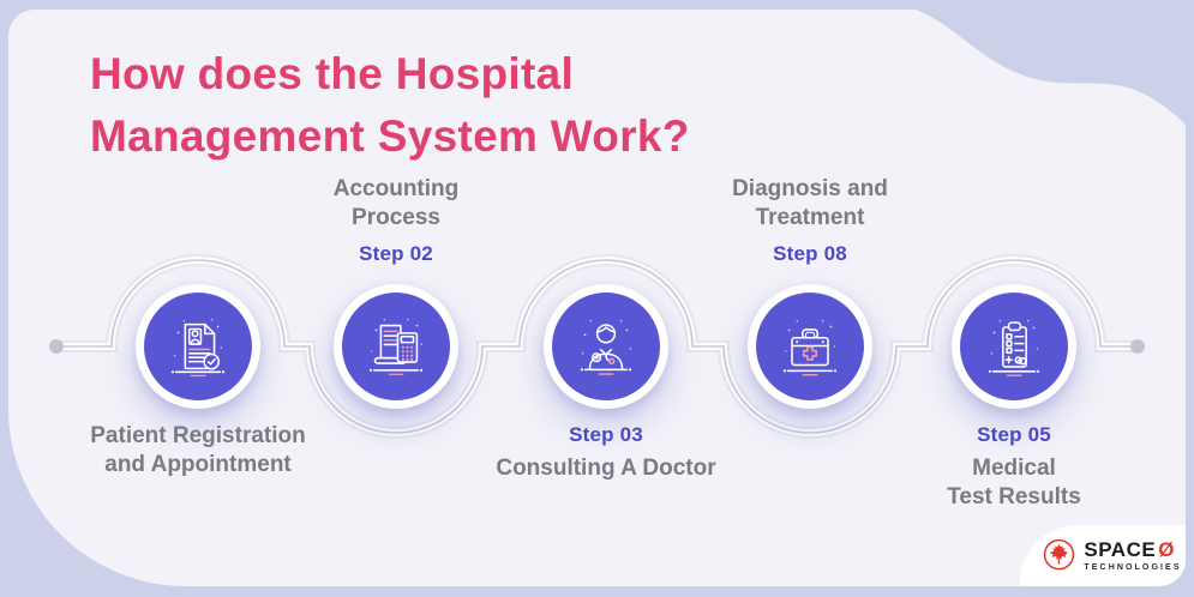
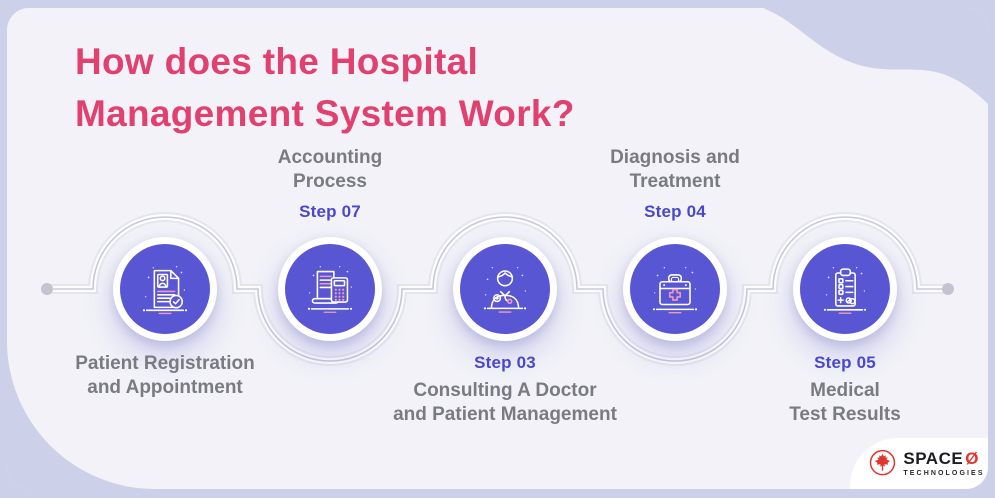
  SPACE
  Ø
  How does the Hospital
  Management System Work?
  Patient Registration
  and Appointment
  Accounting
  Process
- Step 02
+ Step 07
  Step 03
  Consulting A Doctor
+ and Patient Management
  Diagnosis and
  Treatment
- Step 08
+ Step 04
  Step 05
  Medical
  Test Results
